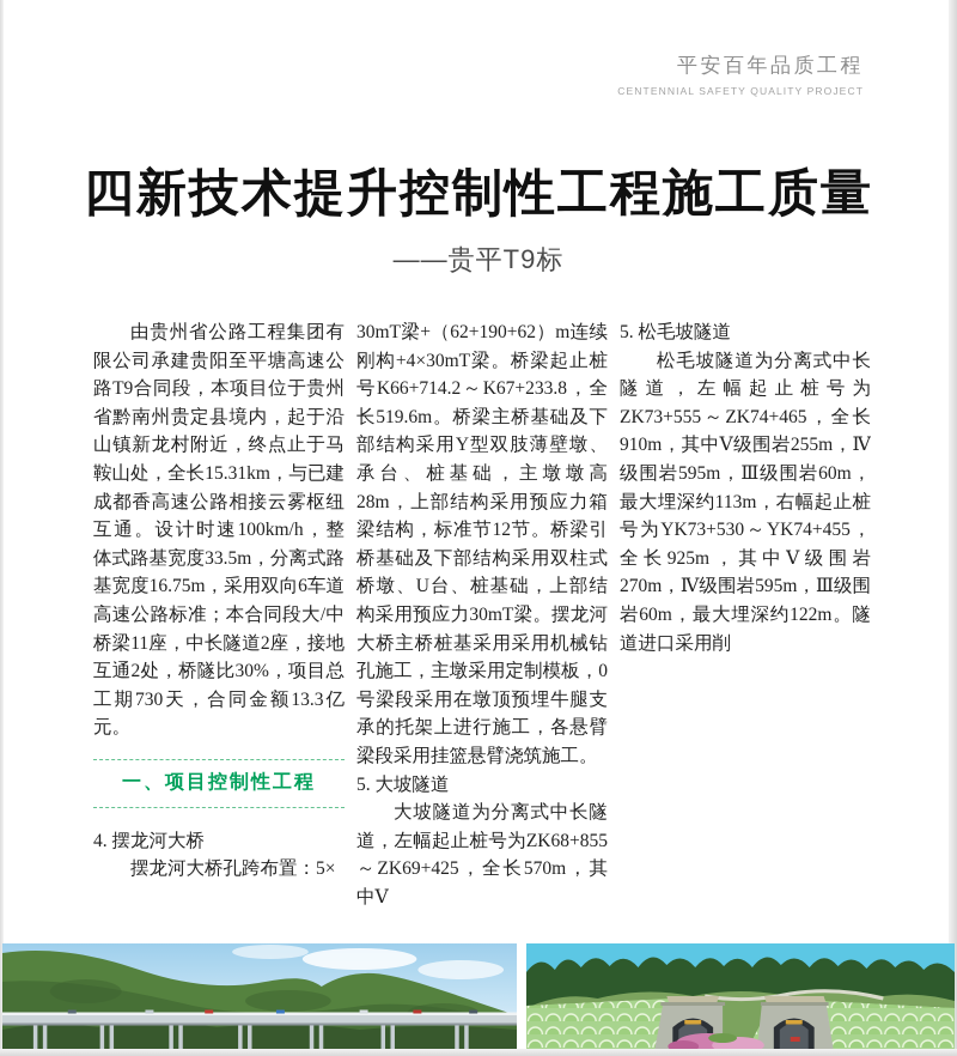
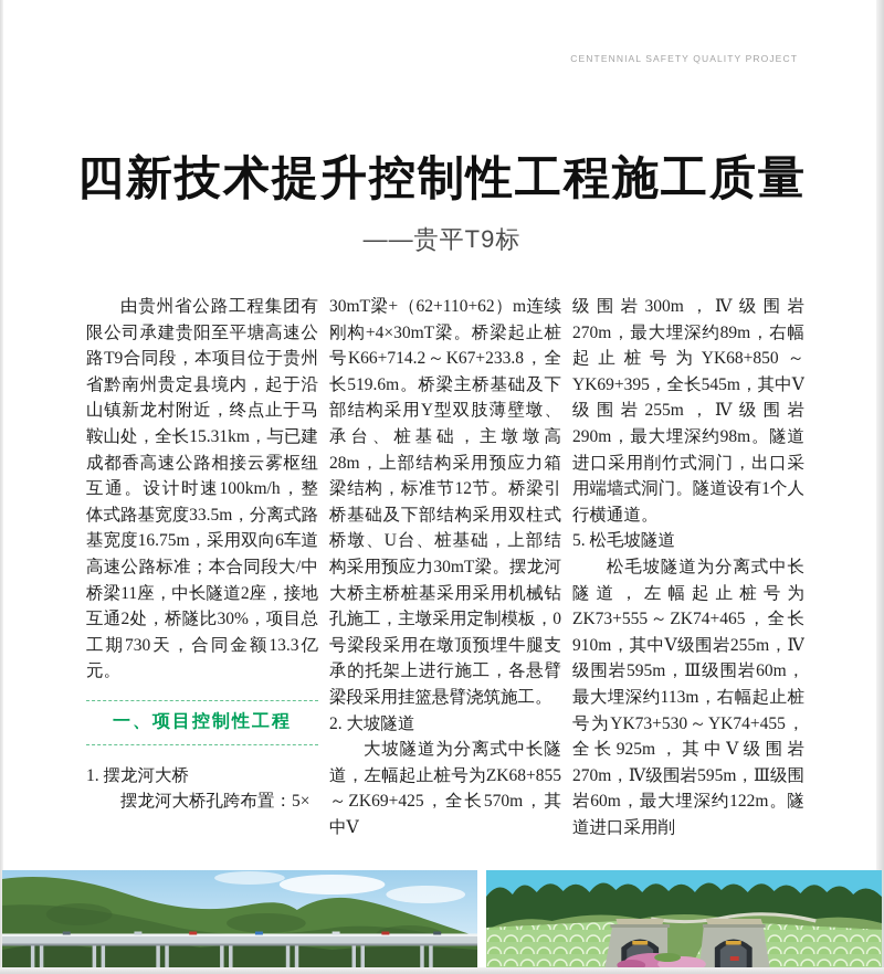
- 平安百年品质工程
  CENTENNIAL SAFETY QUALITY PROJECT
  四新技术提升控制性工程施工质量
  ——贵平T9标
  由贵州省公路工程集团有限公司承建贵阳至平塘高速公路T9合同段，本项目位于贵州省黔南州贵定县境内，起于沿山镇新龙村附近，终点止于马鞍山处，全长15.31km，与已建成都香高速公路相接云雾枢纽互通。设计时速100km/h，整体式路基宽度33.5m，分离式路基宽度16.75m，采用双向6车道高速公路标准；本合同段大/中桥梁11座，中长隧道2座，接地互通2处，桥隧比30%，项目总工期730天，合同金额13.3亿元。
  一、项目控制性工程
- 4. 摆龙河大桥
+ 1. 摆龙河大桥
  摆龙河大桥孔跨布置：5×
- 30mT梁+（62+190+62）m连续刚构+4×30mT梁。桥梁起止桩号K66+714.2～K67+233.8，全长519.6m。桥梁主桥基础及下部结构采用Y型双肢薄壁墩、承台、桩基础，主墩墩高28m，上部结构采用预应力箱梁结构，标准节12节。桥梁引桥基础及下部结构采用双柱式桥墩、U台、桩基础，上部结构采用预应力30mT梁。摆龙河大桥主桥桩基采用采用机械钻孔施工，主墩采用定制模板，0号梁段采用在墩顶预埋牛腿支承的托架上进行施工，各悬臂梁段采用挂篮悬臂浇筑施工。
+ 30mT梁+（62+110+62）m连续刚构+4×30mT梁。桥梁起止桩号K66+714.2～K67+233.8，全长519.6m。桥梁主桥基础及下部结构采用Y型双肢薄壁墩、承台、桩基础，主墩墩高28m，上部结构采用预应力箱梁结构，标准节12节。桥梁引桥基础及下部结构采用双柱式桥墩、U台、桩基础，上部结构采用预应力30mT梁。摆龙河大桥主桥桩基采用采用机械钻孔施工，主墩采用定制模板，0号梁段采用在墩顶预埋牛腿支承的托架上进行施工，各悬臂梁段采用挂篮悬臂浇筑施工。
- 5. 大坡隧道
+ 2. 大坡隧道
  大坡隧道为分离式中长隧道，左幅起止桩号为ZK68+855～ZK69+425，全长570m，其中Ⅴ
+ 级围岩300m，Ⅳ级围岩270m，最大埋深约89m，右幅起止桩号为YK68+850～YK69+395，全长545m，其中Ⅴ级围岩255m，Ⅳ级围岩290m，最大埋深约98m。隧道进口采用削竹式洞门，出口采用端墙式洞门。隧道设有1个人行横通道。
  5. 松毛坡隧道
  松毛坡隧道为分离式中长隧道，左幅起止桩号为ZK73+555～ZK74+465，全长910m，其中Ⅴ级围岩255m，Ⅳ级围岩595m，Ⅲ级围岩60m，最大埋深约113m，右幅起止桩号为YK73+530～YK74+455，全长925m，其中Ⅴ级围岩270m，Ⅳ级围岩595m，Ⅲ级围岩60m，最大埋深约122m。隧道进口采用削
